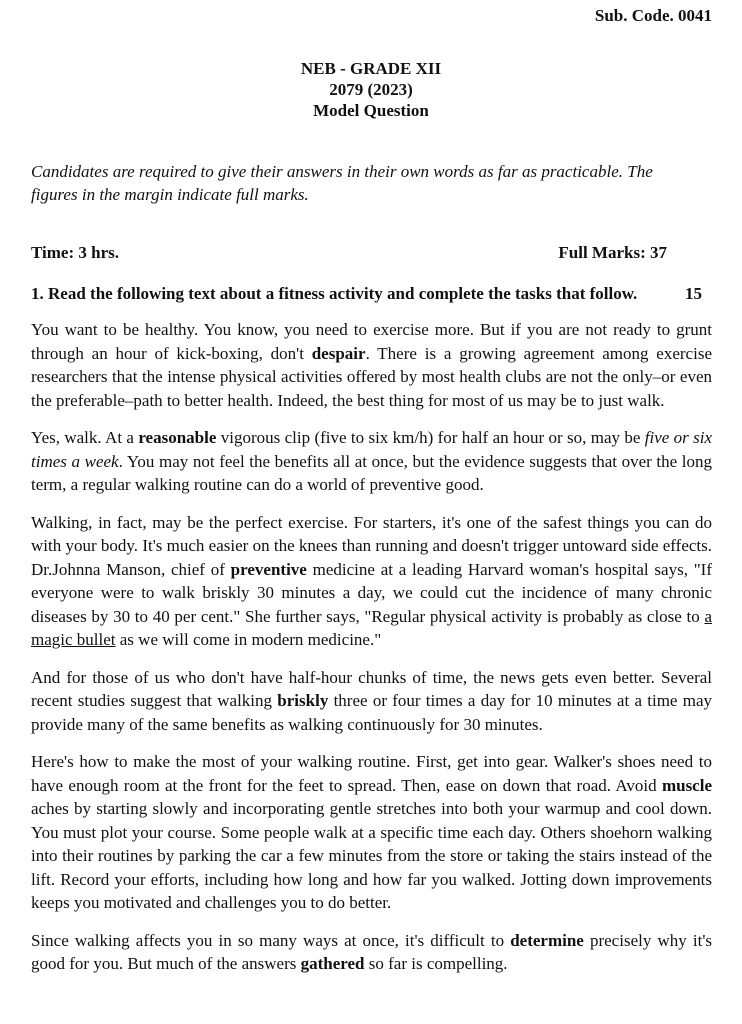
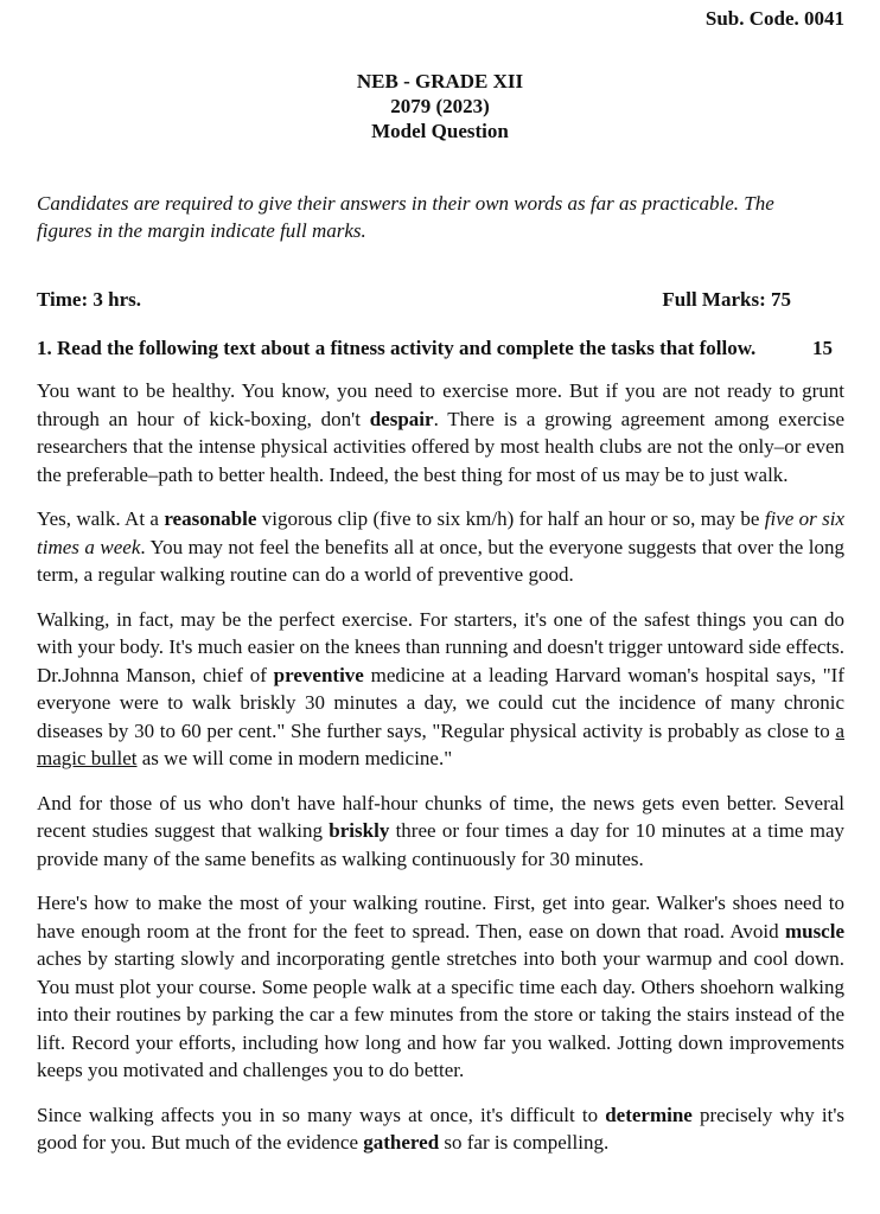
  Sub. Code. 0041
  NEB - GRADE XII
  2079 (2023)
  Model Question
  Candidates are required to give their answers in their own words as far as practicable. The figures in the margin indicate full marks.
  Time: 3 hrs.
- Full Marks: 37
+ Full Marks: 75
  1. Read the following text about a fitness activity and complete the tasks that follow.
  15
  You want to be healthy. You know, you need to exercise more. But if you are not ready to grunt through an hour of kick-boxing, don't despair. There is a growing agreement among exercise researchers that the intense physical activities offered by most health clubs are not the only–or even the preferable–path to better health. Indeed, the best thing for most of us may be to just walk.
- Yes, walk. At a reasonable vigorous clip (five to six km/h) for half an hour or so, may be five or six times a week. You may not feel the benefits all at once, but the evidence suggests that over the long term, a regular walking routine can do a world of preventive good.
+ Yes, walk. At a reasonable vigorous clip (five to six km/h) for half an hour or so, may be five or six times a week. You may not feel the benefits all at once, but the everyone suggests that over the long term, a regular walking routine can do a world of preventive good.
- Walking, in fact, may be the perfect exercise. For starters, it's one of the safest things you can do with your body. It's much easier on the knees than running and doesn't trigger untoward side effects. Dr.Johnna Manson, chief of preventive medicine at a leading Harvard woman's hospital says, "If everyone were to walk briskly 30 minutes a day, we could cut the incidence of many chronic diseases by 30 to 40 per cent." She further says, "Regular physical activity is probably as close to a magic bullet as we will come in modern medicine."
+ Walking, in fact, may be the perfect exercise. For starters, it's one of the safest things you can do with your body. It's much easier on the knees than running and doesn't trigger untoward side effects. Dr.Johnna Manson, chief of preventive medicine at a leading Harvard woman's hospital says, "If everyone were to walk briskly 30 minutes a day, we could cut the incidence of many chronic diseases by 30 to 60 per cent." She further says, "Regular physical activity is probably as close to a magic bullet as we will come in modern medicine."
  And for those of us who don't have half-hour chunks of time, the news gets even better. Several recent studies suggest that walking briskly three or four times a day for 10 minutes at a time may provide many of the same benefits as walking continuously for 30 minutes.
  Here's how to make the most of your walking routine. First, get into gear. Walker's shoes need to have enough room at the front for the feet to spread. Then, ease on down that road. Avoid muscle aches by starting slowly and incorporating gentle stretches into both your warmup and cool down. You must plot your course. Some people walk at a specific time each day. Others shoehorn walking into their routines by parking the car a few minutes from the store or taking the stairs instead of the lift. Record your efforts, including how long and how far you walked. Jotting down improvements keeps you motivated and challenges you to do better.
- Since walking affects you in so many ways at once, it's difficult to determine precisely why it's good for you. But much of the answers gathered so far is compelling.
+ Since walking affects you in so many ways at once, it's difficult to determine precisely why it's good for you. But much of the evidence gathered so far is compelling.
